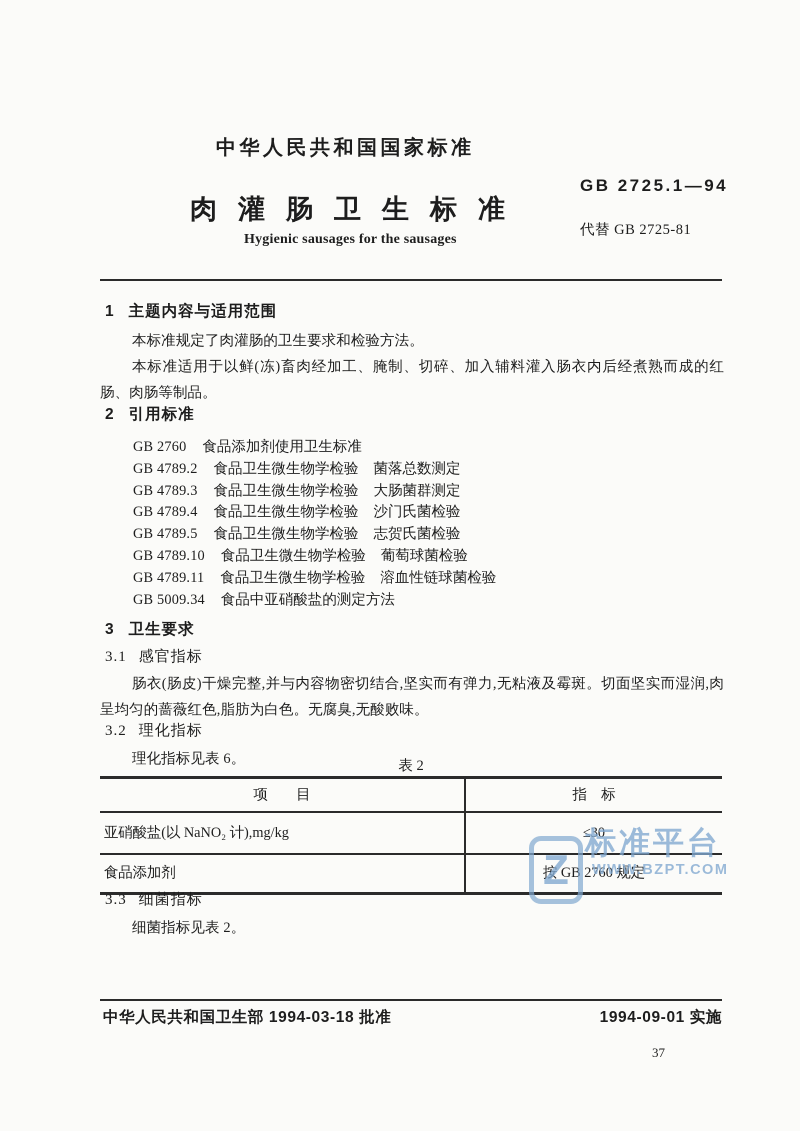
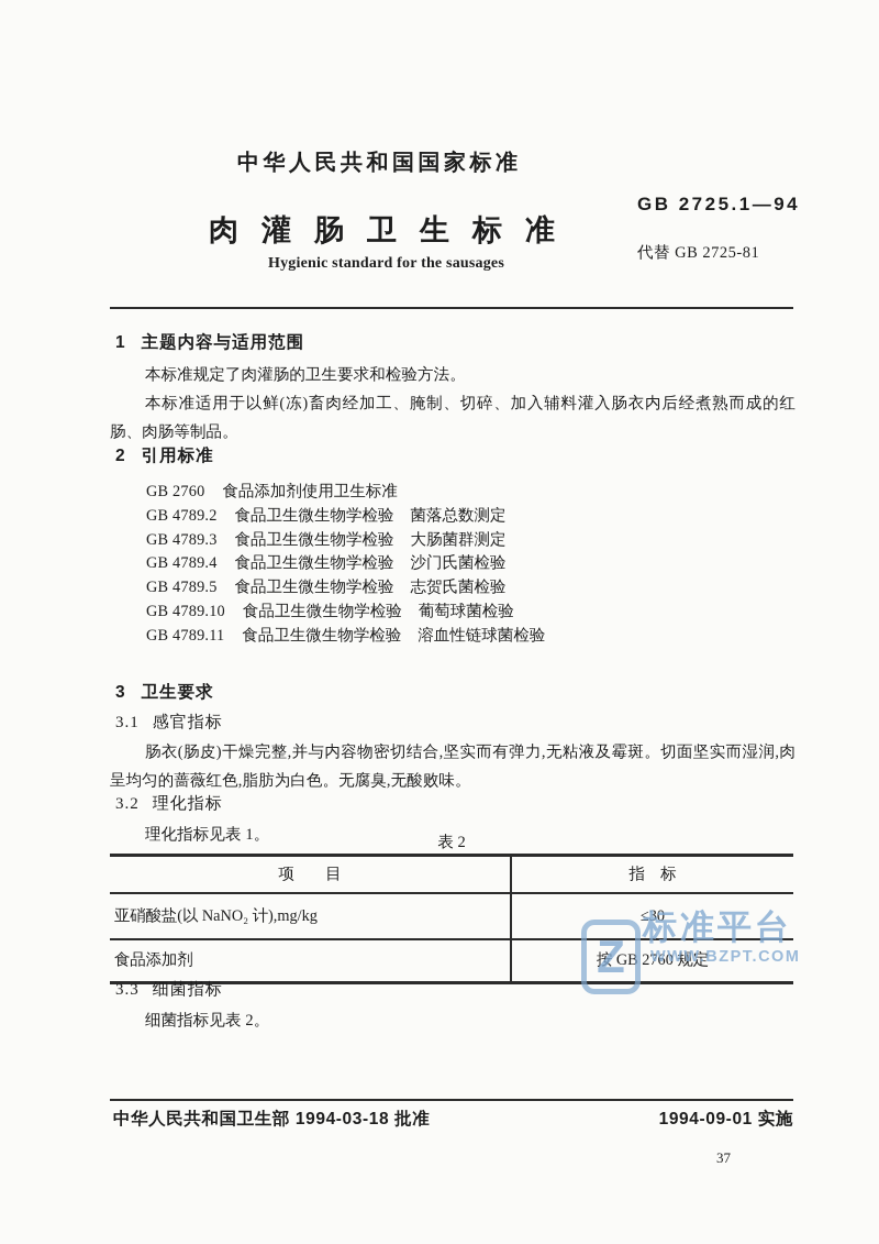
  中华人民共和国国家标准
  GB 2725.1—94
  肉灌肠卫生标准
  代替 GB 2725-81
- Hygienic sausages for the sausages
+ Hygienic standard for the sausages
  1 主题内容与适用范围
  本标准规定了肉灌肠的卫生要求和检验方法。
  本标准适用于以鲜(冻)畜肉经加工、腌制、切碎、加入辅料灌入肠衣内后经煮熟而成的红肠、肉肠等制品。
  2 引用标准
  GB 2760 食品添加剂使用卫生标准
  GB 4789.2 食品卫生微生物学检验 菌落总数测定
  GB 4789.3 食品卫生微生物学检验 大肠菌群测定
  GB 4789.4 食品卫生微生物学检验 沙门氏菌检验
  GB 4789.5 食品卫生微生物学检验 志贺氏菌检验
  GB 4789.10 食品卫生微生物学检验 葡萄球菌检验
  GB 4789.11 食品卫生微生物学检验 溶血性链球菌检验
- GB 5009.34 食品中亚硝酸盐的测定方法
  3 卫生要求
  3.1 感官指标
  肠衣(肠皮)干燥完整,并与内容物密切结合,坚实而有弹力,无粘液及霉斑。切面坚实而湿润,肉呈均匀的蔷薇红色,脂肪为白色。无腐臭,无酸败味。
  3.2 理化指标
- 理化指标见表 6。
+ 理化指标见表 1。
  表 2
  项 目
  指 标
  亚硝酸盐(以 NaNO₂ 计),mg/kg
  ≤30
  食品添加剂
  按 GB 2760 规定
  3.3 细菌指标
  细菌指标见表 2。
  中华人民共和国卫生部 1994-03-18 批准
  1994-09-01 实施
  37
  Z
  标准平台
  WWW.BZPT.COM
